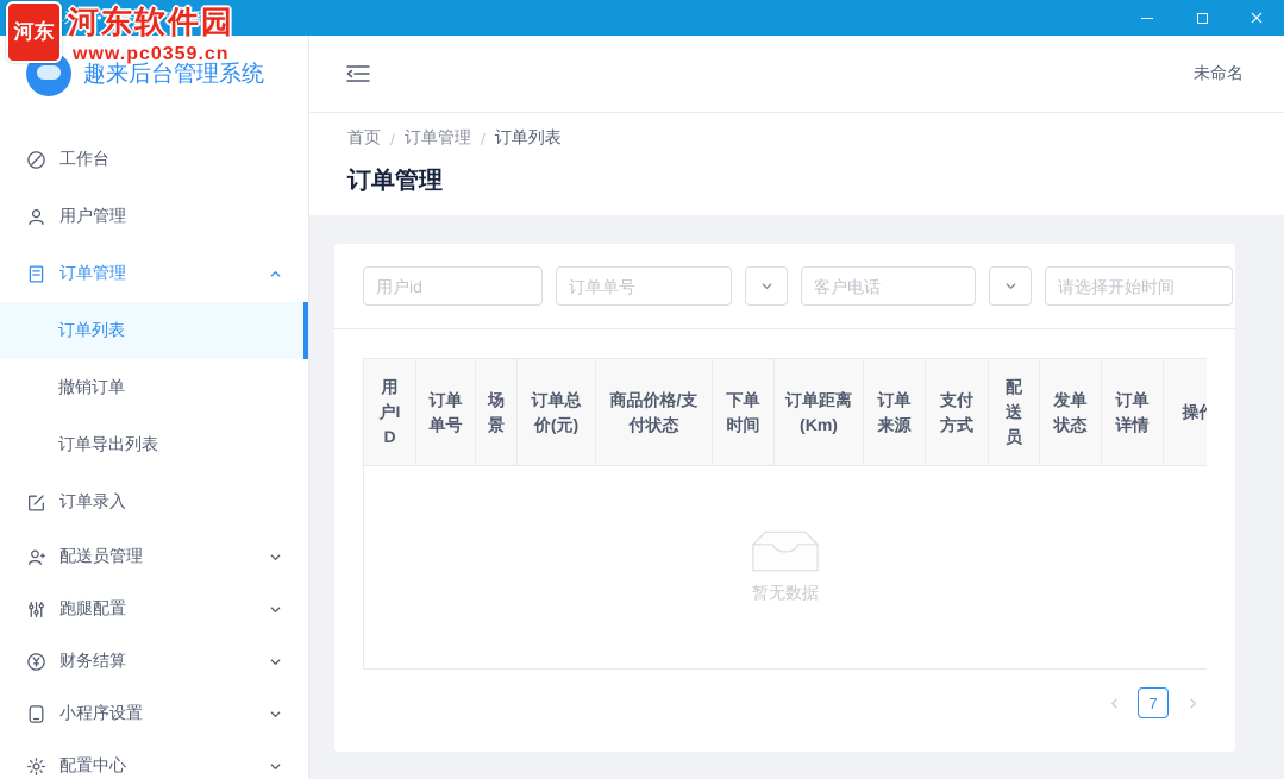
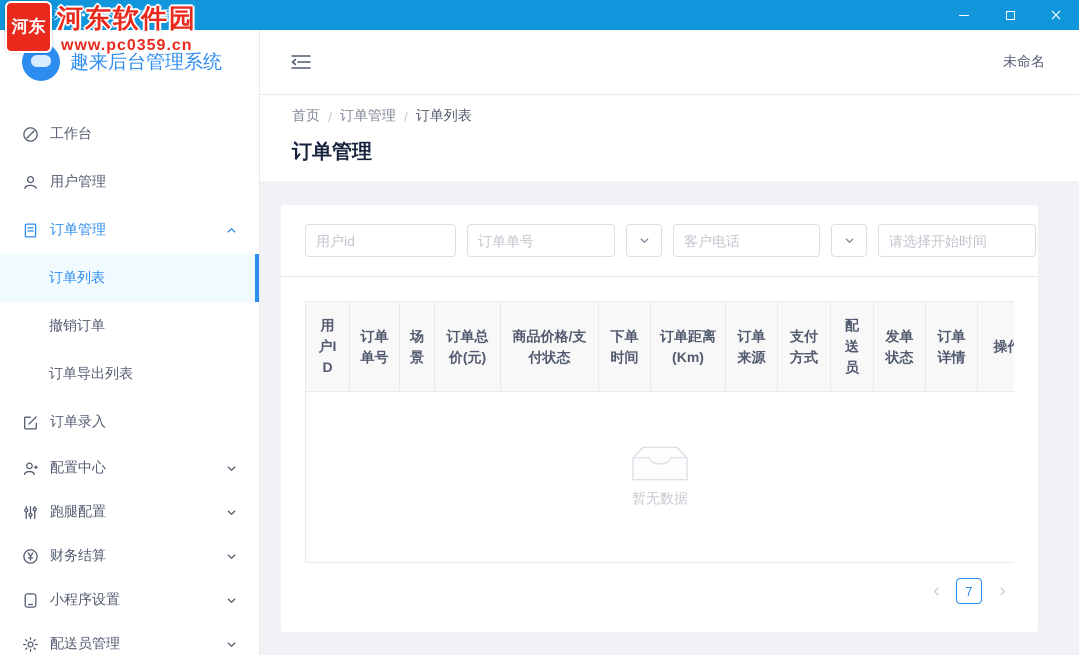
  列表 • 趣来后台管理系统
  趣来后台管理系统
  工作台
  用户管理
  订单管理
  订单列表
  撤销订单
  订单导出列表
  订单录入
- 配送员管理
+ 配置中心
  跑腿配置
  财务结算
  小程序设置
- 配置中心
+ 配送员管理
  未命名
  首页
  /
  订单管理
  /
  订单列表
  订单管理
  用户id
  订单单号
  客户电话
  请选择开始时间
  用户ID
  订单单号
  场景
  订单总价(元)
  商品价格/支付状态
  下单时间
  订单距离(Km)
  订单来源
  支付方式
  配送员
  发单状态
  订单详情
  暂无数据
  7
  河东
  河东软件园
  www.pc0359.cn
